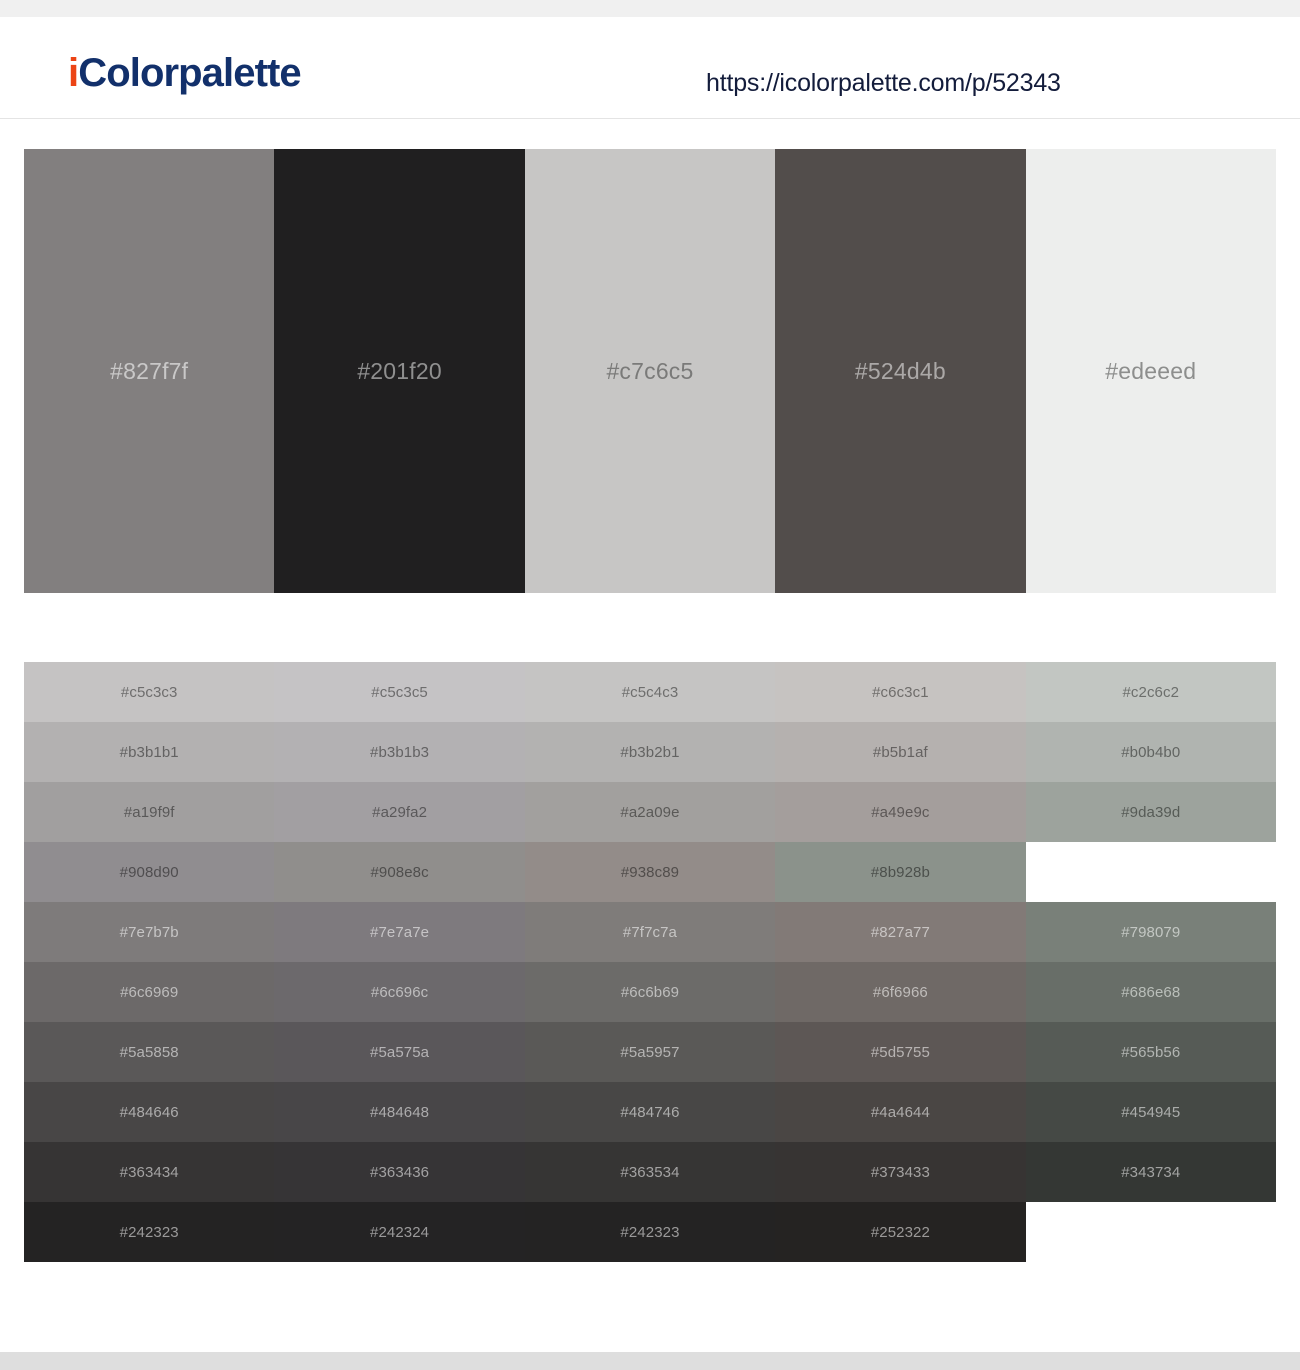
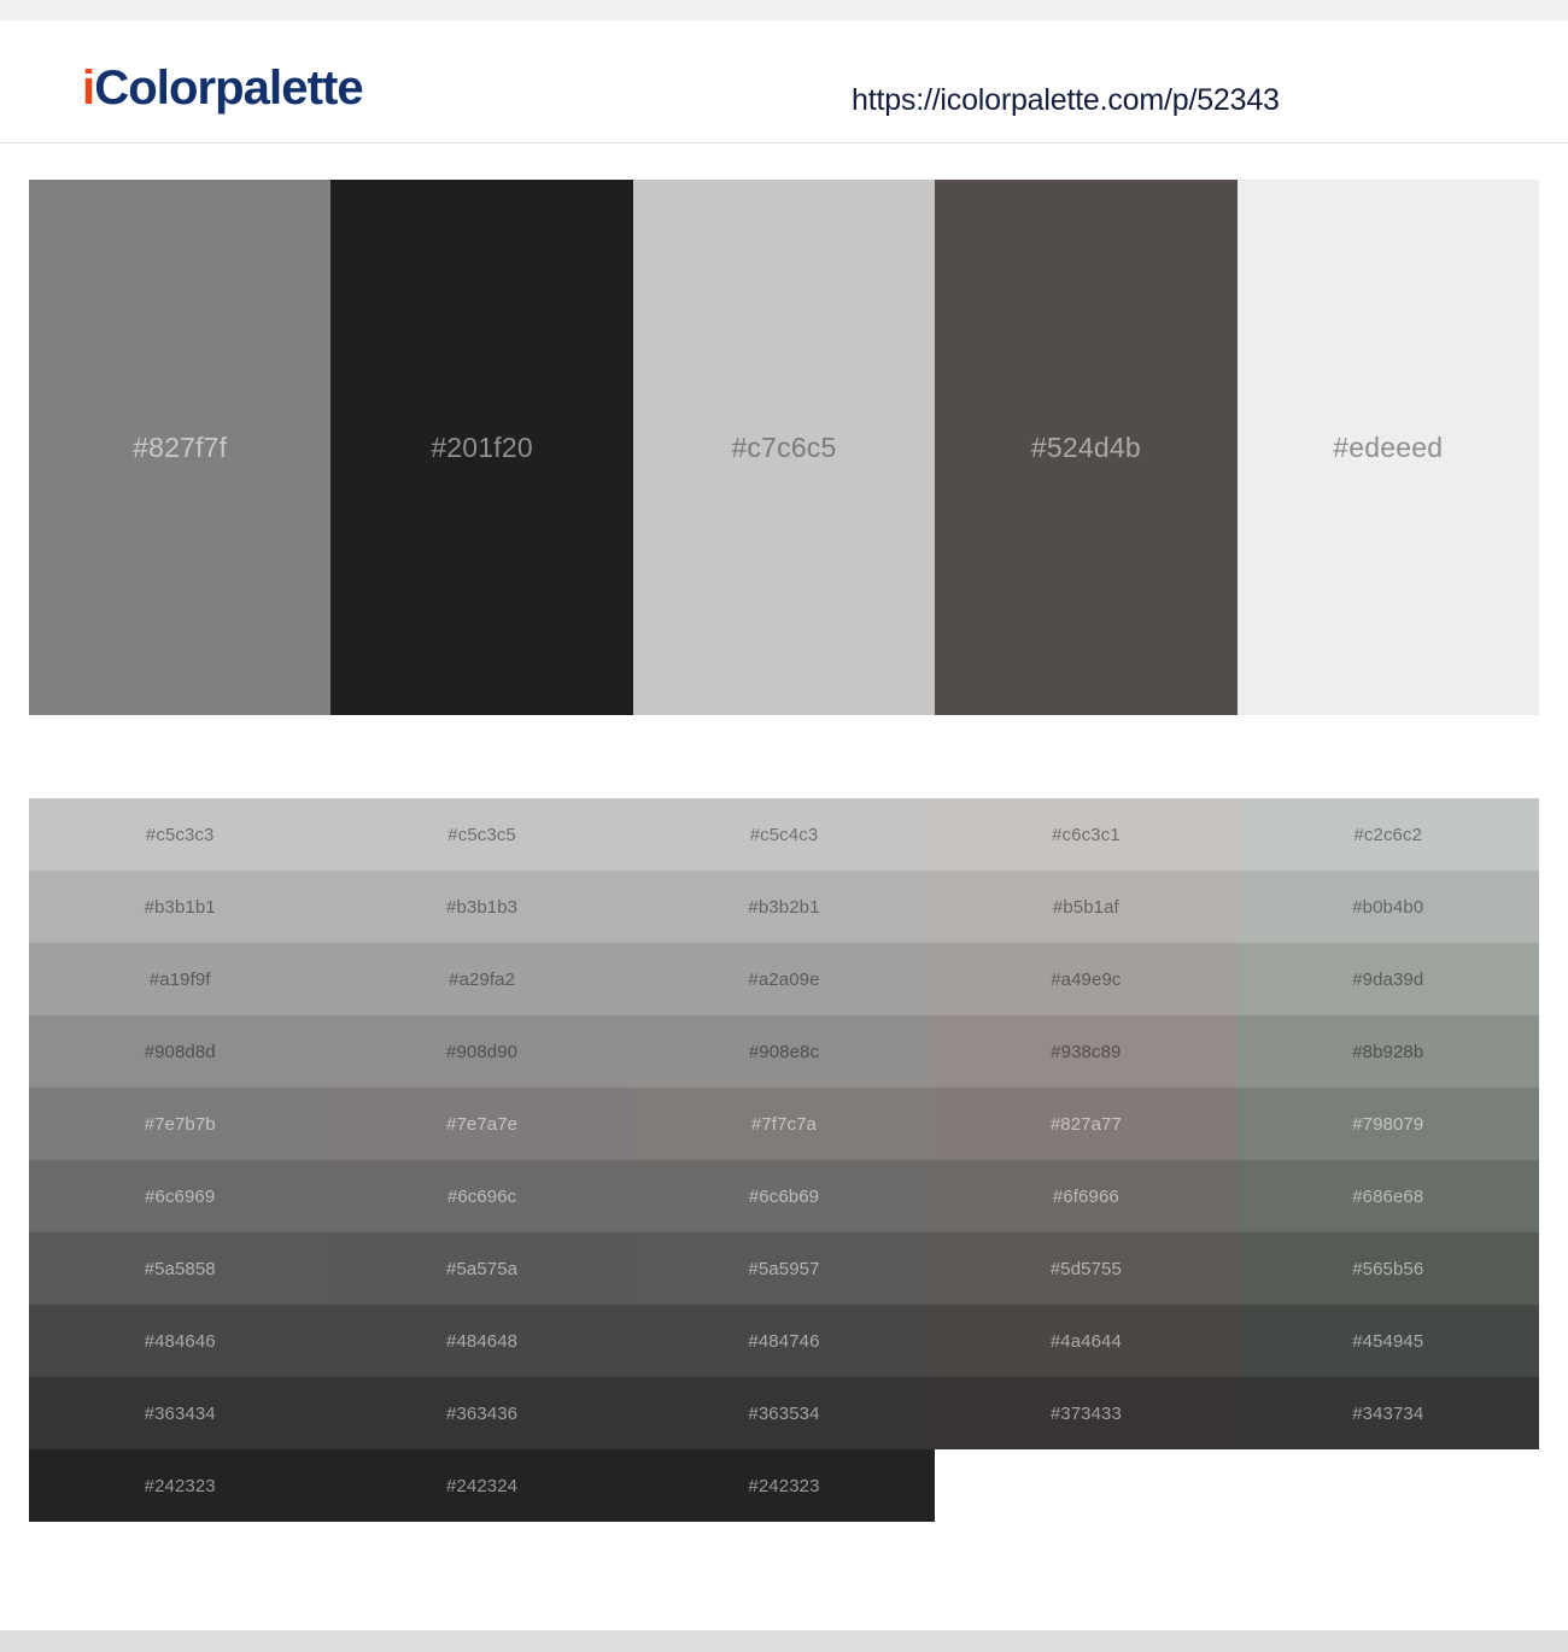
  iColorpalette
  https://icolorpalette.com/p/52343
  #827f7f
  #201f20
  #c7c6c5
  #524d4b
  #edeeed
  #c5c3c3
  #c5c3c5
  #c5c4c3
  #c6c3c1
  #c2c6c2
  #b3b1b1
  #b3b1b3
  #b3b2b1
  #b5b1af
  #b0b4b0
  #a19f9f
  #a29fa2
  #a2a09e
  #a49e9c
  #9da39d
+ #908d8d
  #908d90
  #908e8c
  #938c89
  #8b928b
  #7e7b7b
  #7e7a7e
  #7f7c7a
  #827a77
  #798079
  #6c6969
  #6c696c
  #6c6b69
  #6f6966
  #686e68
  #5a5858
  #5a575a
  #5a5957
  #5d5755
  #565b56
  #484646
  #484648
  #484746
  #4a4644
  #454945
  #363434
  #363436
  #363534
  #373433
  #343734
  #242323
  #242324
  #242323
- #252322
